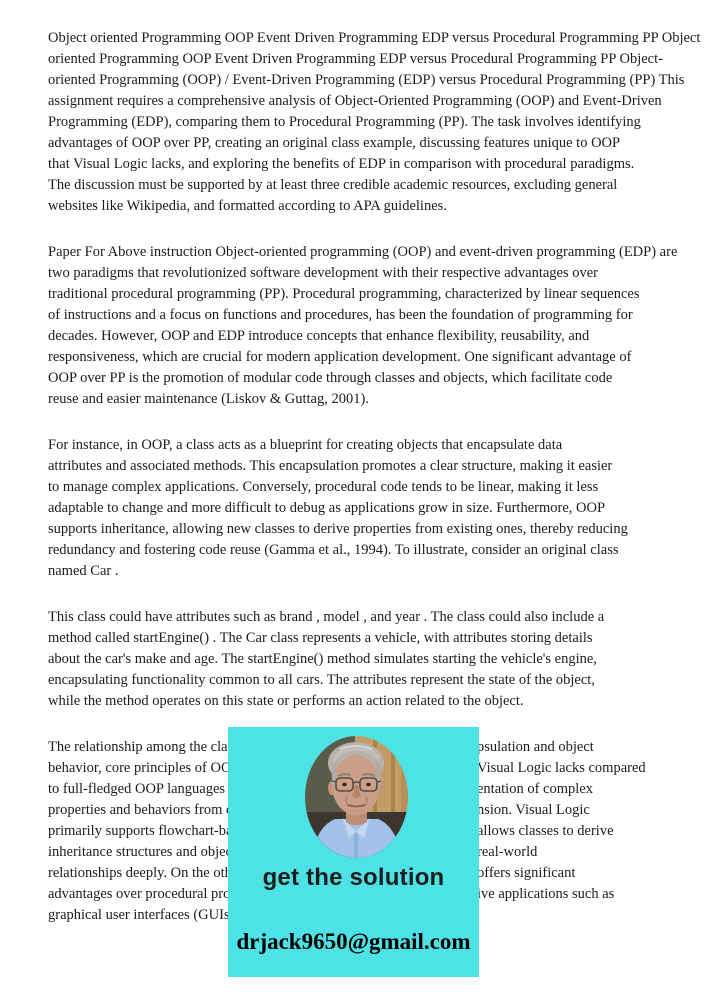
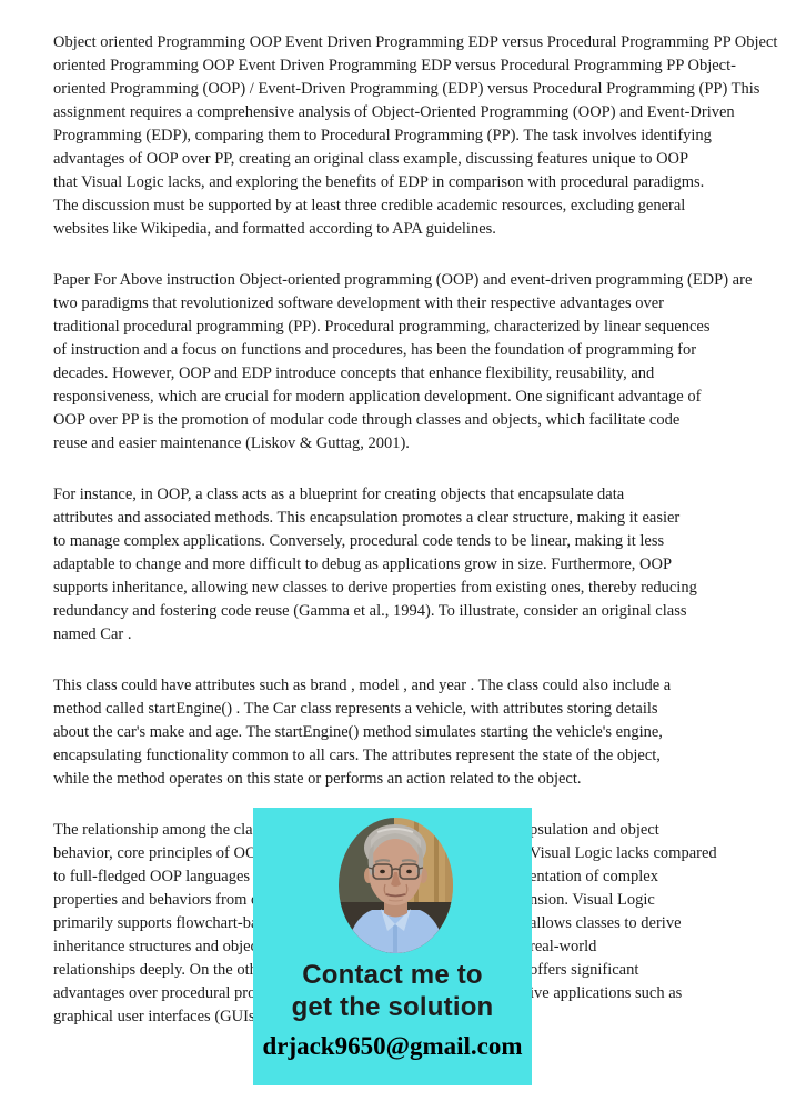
  Object oriented Programming OOP Event Driven Programming EDP versus Procedural Programming PP Object
  oriented Programming OOP Event Driven Programming EDP versus Procedural Programming PP Object-
  oriented Programming (OOP) / Event-Driven Programming (EDP) versus Procedural Programming (PP) This
  assignment requires a comprehensive analysis of Object-Oriented Programming (OOP) and Event-Driven
  Programming (EDP), comparing them to Procedural Programming (PP). The task involves identifying
  advantages of OOP over PP, creating an original class example, discussing features unique to OOP
  that Visual Logic lacks, and exploring the benefits of EDP in comparison with procedural paradigms.
  The discussion must be supported by at least three credible academic resources, excluding general
  websites like Wikipedia, and formatted according to APA guidelines.
  Paper For Above instruction Object-oriented programming (OOP) and event-driven programming (EDP) are
  two paradigms that revolutionized software development with their respective advantages over
  traditional procedural programming (PP). Procedural programming, characterized by linear sequences
- of instructions and a focus on functions and procedures, has been the foundation of programming for
+ of instruction and a focus on functions and procedures, has been the foundation of programming for
  decades. However, OOP and EDP introduce concepts that enhance flexibility, reusability, and
  responsiveness, which are crucial for modern application development. One significant advantage of
  OOP over PP is the promotion of modular code through classes and objects, which facilitate code
  reuse and easier maintenance (Liskov & Guttag, 2001).
  For instance, in OOP, a class acts as a blueprint for creating objects that encapsulate data
  attributes and associated methods. This encapsulation promotes a clear structure, making it easier
  to manage complex applications. Conversely, procedural code tends to be linear, making it less
  adaptable to change and more difficult to debug as applications grow in size. Furthermore, OOP
  supports inheritance, allowing new classes to derive properties from existing ones, thereby reducing
  redundancy and fostering code reuse (Gamma et al., 1994). To illustrate, consider an original class
  named Car .
  This class could have attributes such as brand , model , and year . The class could also include a
  method called startEngine() . The Car class represents a vehicle, with attributes storing details
  about the car's make and age. The startEngine() method simulates starting the vehicle's engine,
  encapsulating functionality common to all cars. The attributes represent the state of the object,
  while the method operates on this state or performs an action related to the object.
  The relationship among the cla
  psulation and object
  behavior, core principles of OO
  Visual Logic lacks compared
  to full-fledged OOP languages
  entation of complex
  properties and behaviors from
  nsion. Visual Logic
  primarily supports flowchart-b
  allows classes to derive
  inheritance structures and obje
  real-world
  relationships deeply. On the ot
  offers significant
  advantages over procedural pro
  ive applications such as
  graphical user interfaces (GUIs
+ Contact me to
  get the solution
  drjack9650@gmail.com
